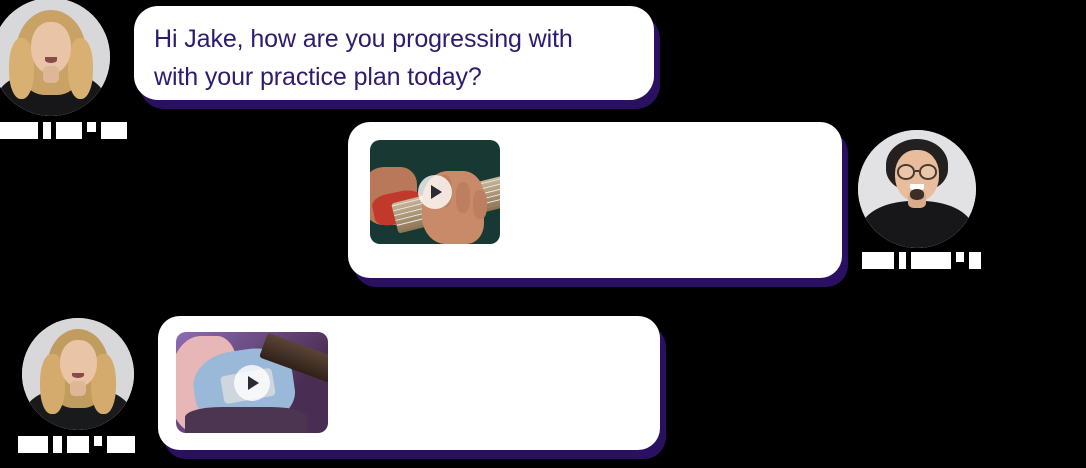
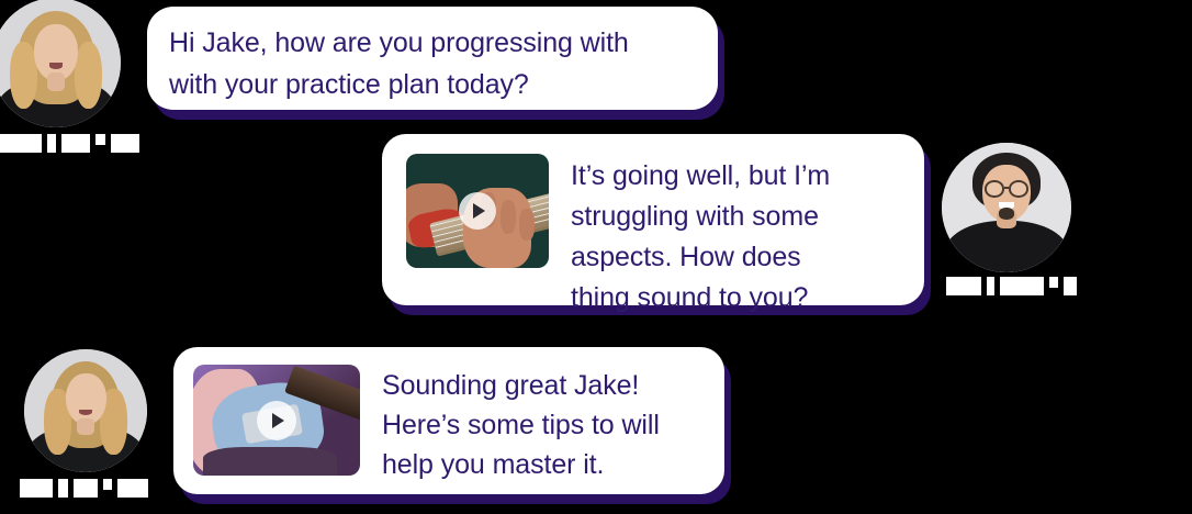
  Hi Jake, how are you progressing with
  with your practice plan today?
+ It’s going well, but I’m
+ struggling with some
+ aspects. How does
+ thing sound to you?
+ Sounding great Jake!
+ Here’s some tips to will
+ help you master it.
